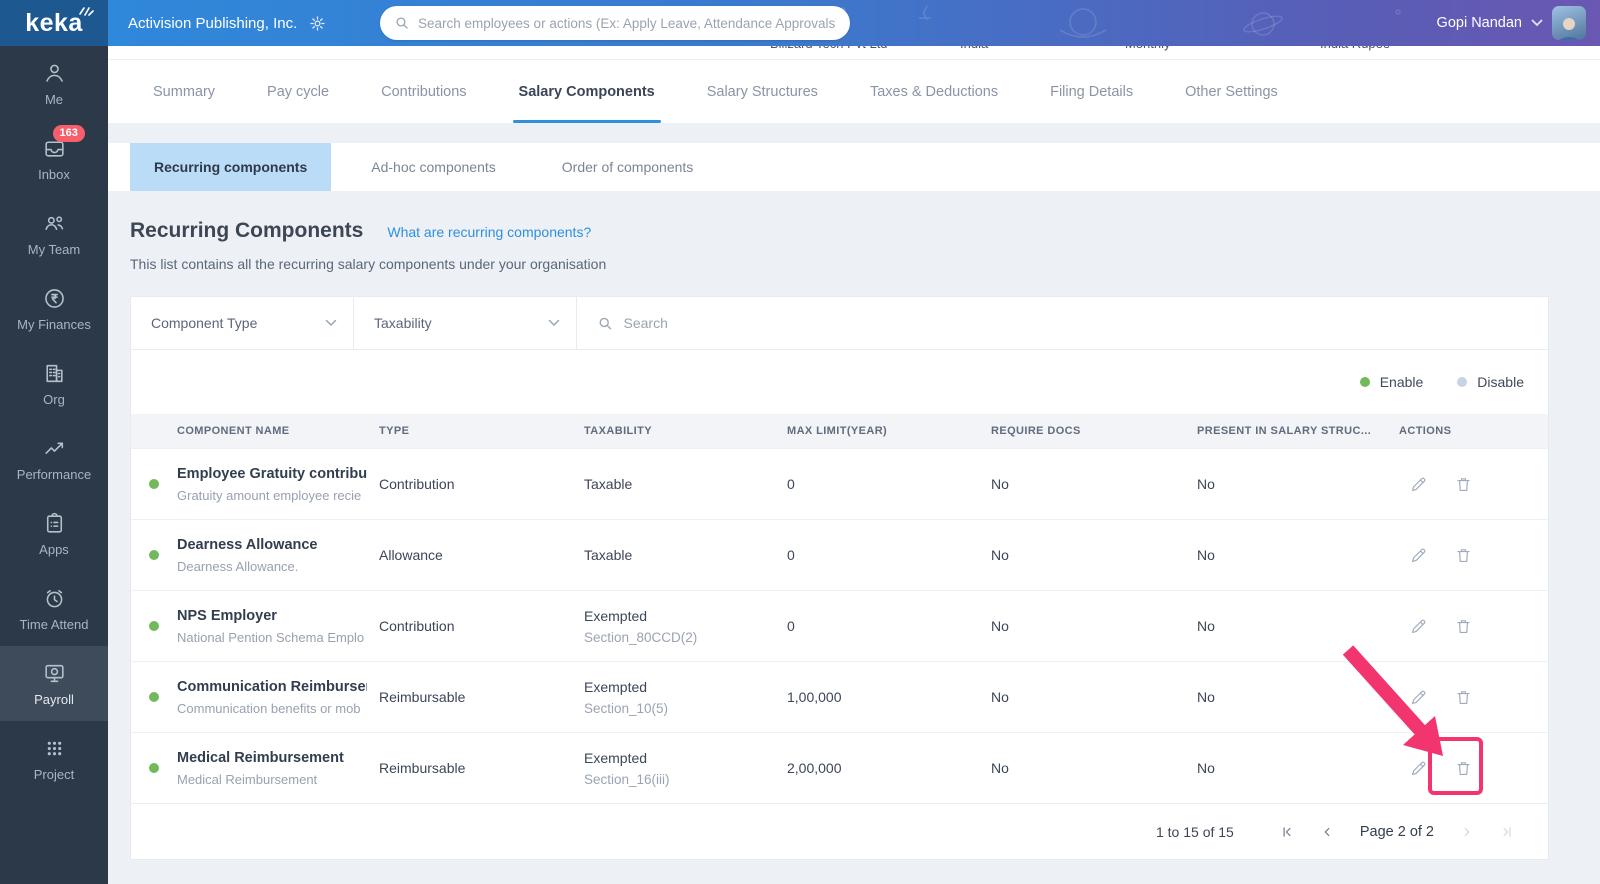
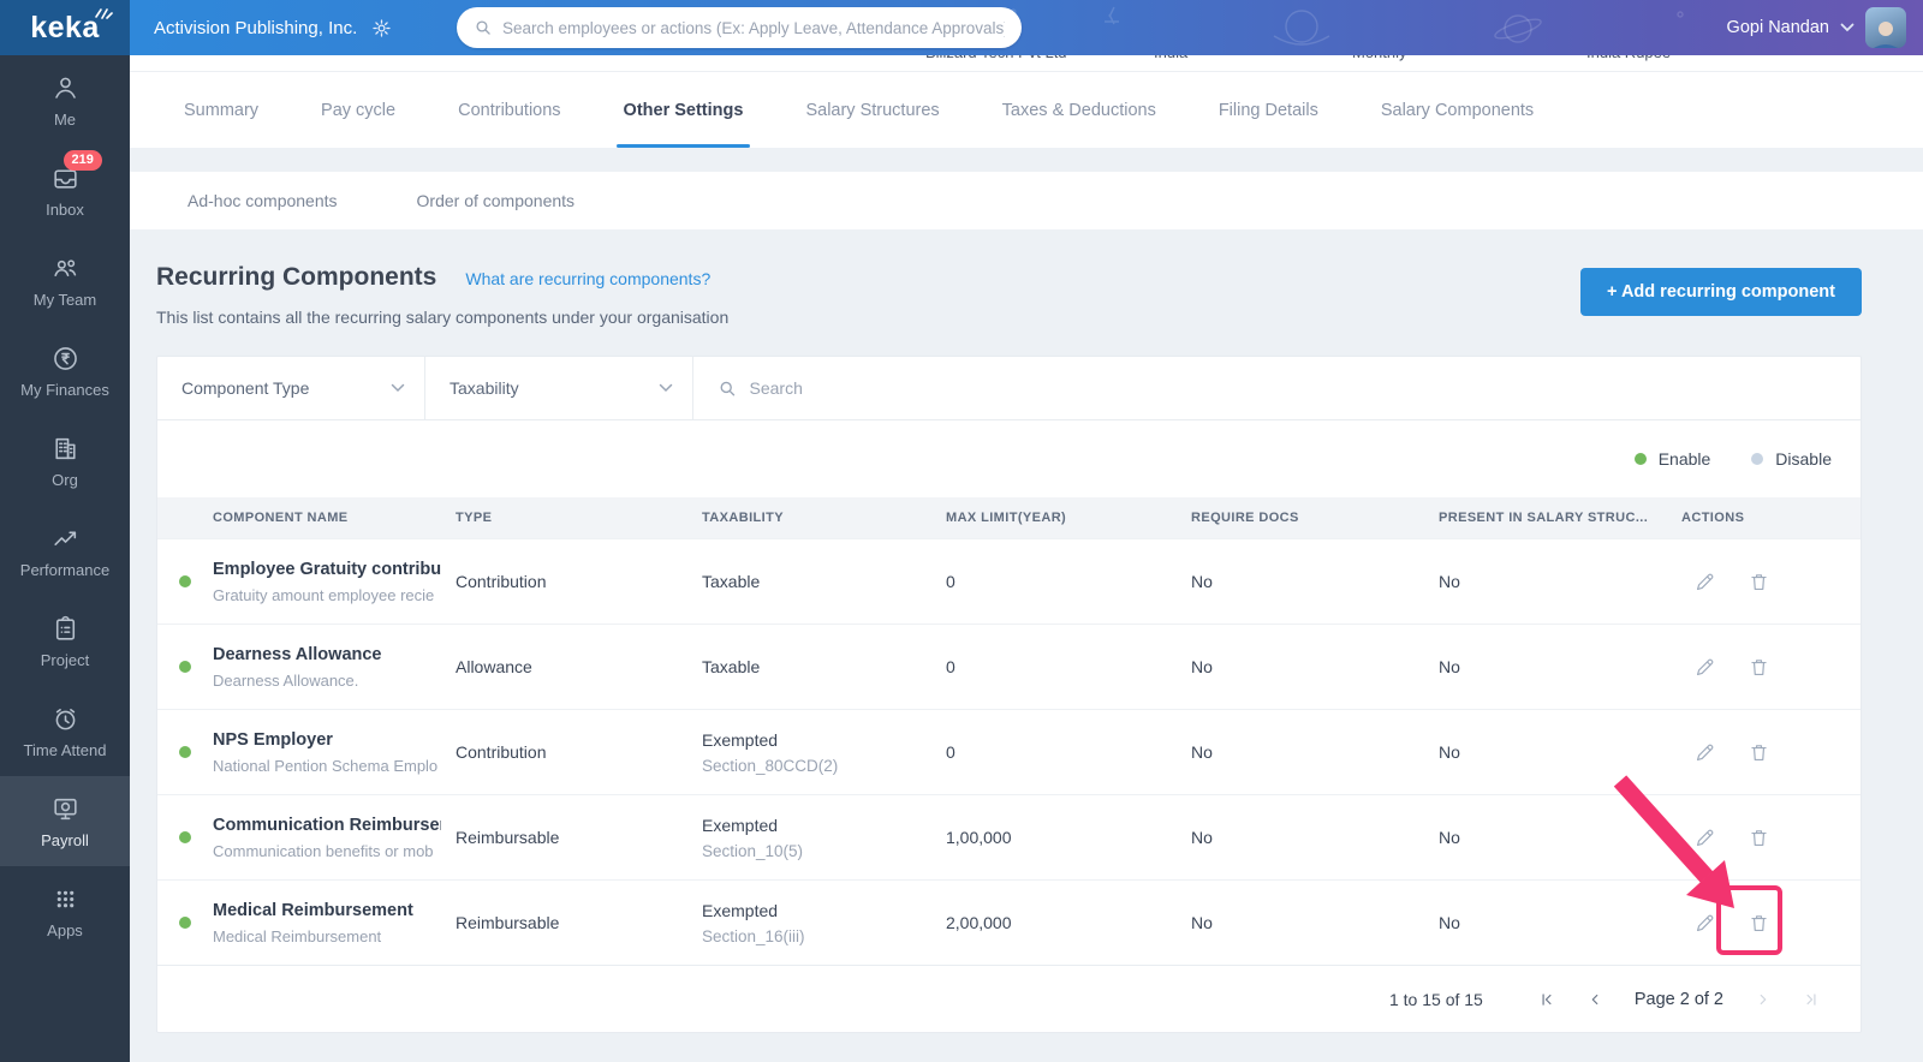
  keka
  Activision Publishing, Inc.
  Search employees or actions (Ex: Apply Leave, Attendance Approvals
  Gopi Nandan
  Me
- 163
+ 219
  Inbox
  My Team
  My Finances
  Org
  Performance
- Apps
+ Project
  Time Attend
  Payroll
- Project
+ Apps
  Summary
  Pay cycle
  Contributions
- Salary Components
+ Other Settings
  Salary Structures
  Taxes & Deductions
  Filing Details
- Other Settings
+ Salary Components
- Recurring components
  Ad-hoc components
  Order of components
  Recurring Components
  What are recurring components?
  This list contains all the recurring salary components under your organisation
+ + Add recurring component
  Component Type
  Taxability
  Search
  Enable
  Disable
  COMPONENT NAME
  TYPE
  TAXABILITY
  MAX LIMIT(YEAR)
  REQUIRE DOCS
  PRESENT IN SALARY STRUC...
  ACTIONS
  Employee Gratuity contribu
  Gratuity amount employee recie
  Contribution
  Taxable
  0
  No
  No
  Dearness Allowance
  Dearness Allowance.
  Allowance
  Taxable
  0
  No
  No
  NPS Employer
  National Pention Schema Emplo
  Contribution
  Exempted
  Section_80CCD(2)
  0
  No
  No
  Communication Reimburse
  Communication benefits or mob
  Reimbursable
  Exempted
  Section_10(5)
  1,00,000
  No
  No
  Medical Reimbursement
  Medical Reimbursement
  Reimbursable
  Exempted
  Section_16(iii)
  2,00,000
  No
  No
  1 to 15 of 15
  Page 2 of 2
